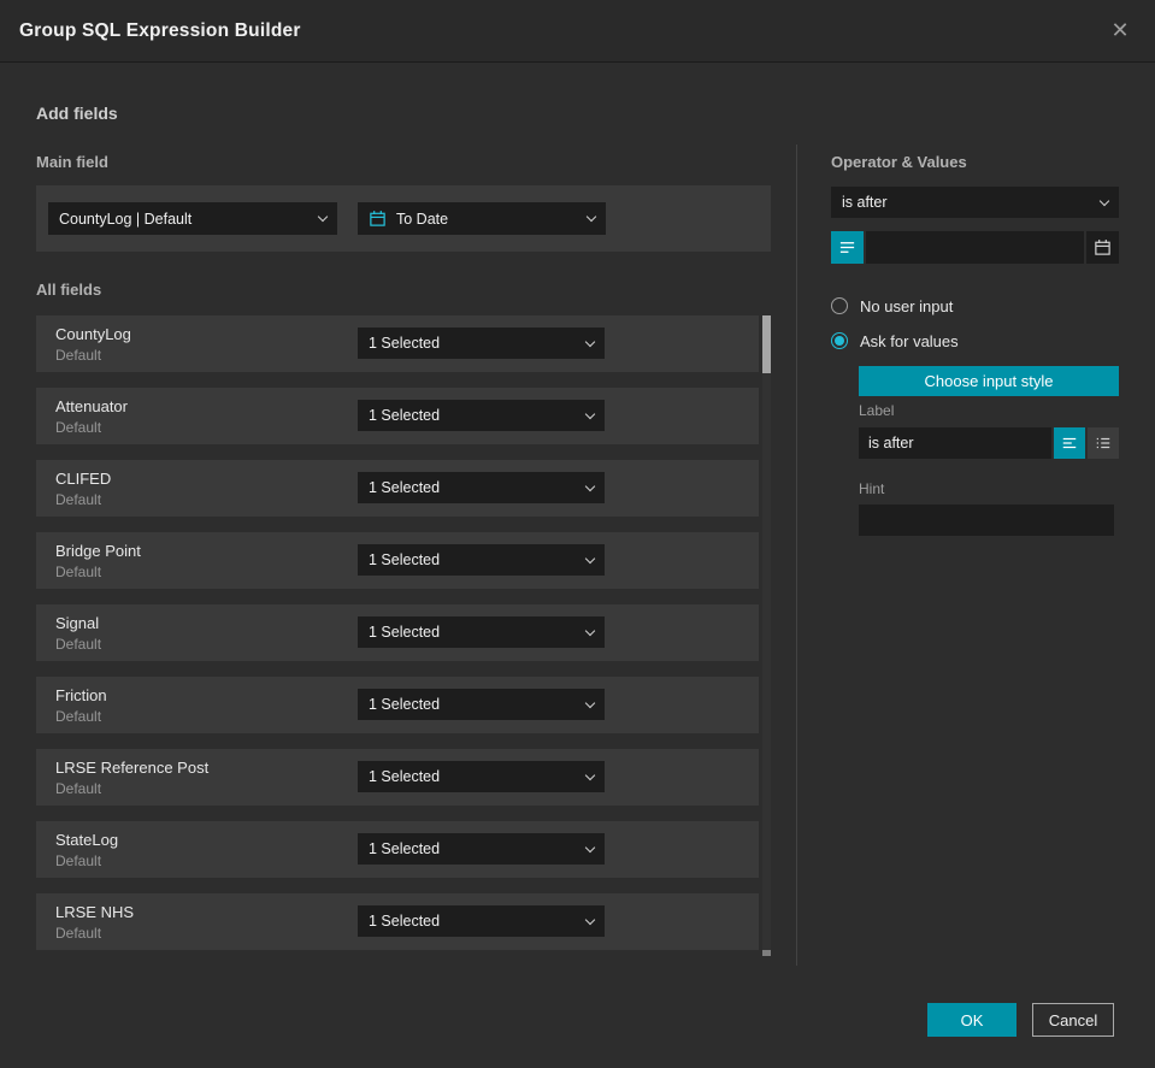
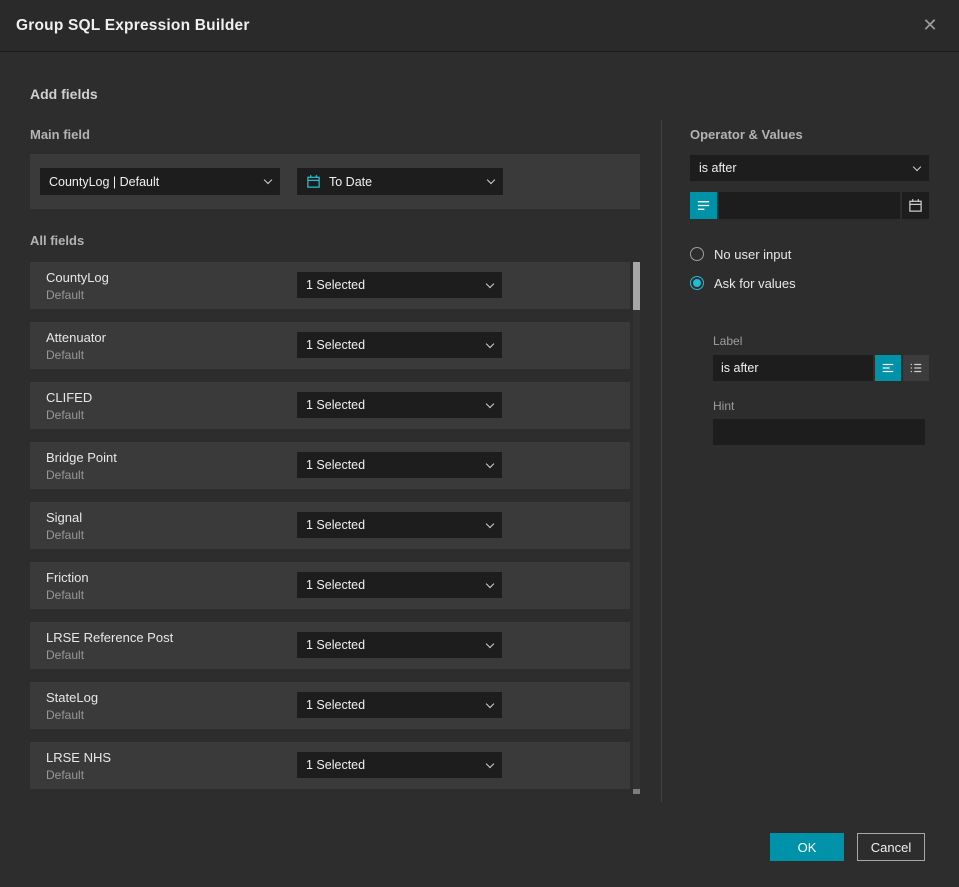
  Group SQL Expression Builder
  ✕
  Add fields
  Main field
  CountyLog | Default
  To Date
  All fields
  CountyLog
  Default
  1 Selected
  Attenuator
  Default
  1 Selected
  CLIFED
  Default
  1 Selected
  Bridge Point
  Default
  1 Selected
  Signal
  Default
  1 Selected
  Friction
  Default
  1 Selected
  LRSE Reference Post
  Default
  1 Selected
  StateLog
  Default
  1 Selected
  LRSE NHS
  Default
  1 Selected
  Operator & Values
  is after
  No user input
  Ask for values
- Choose input style
  Label
  is after
  Hint
  OK
  Cancel
